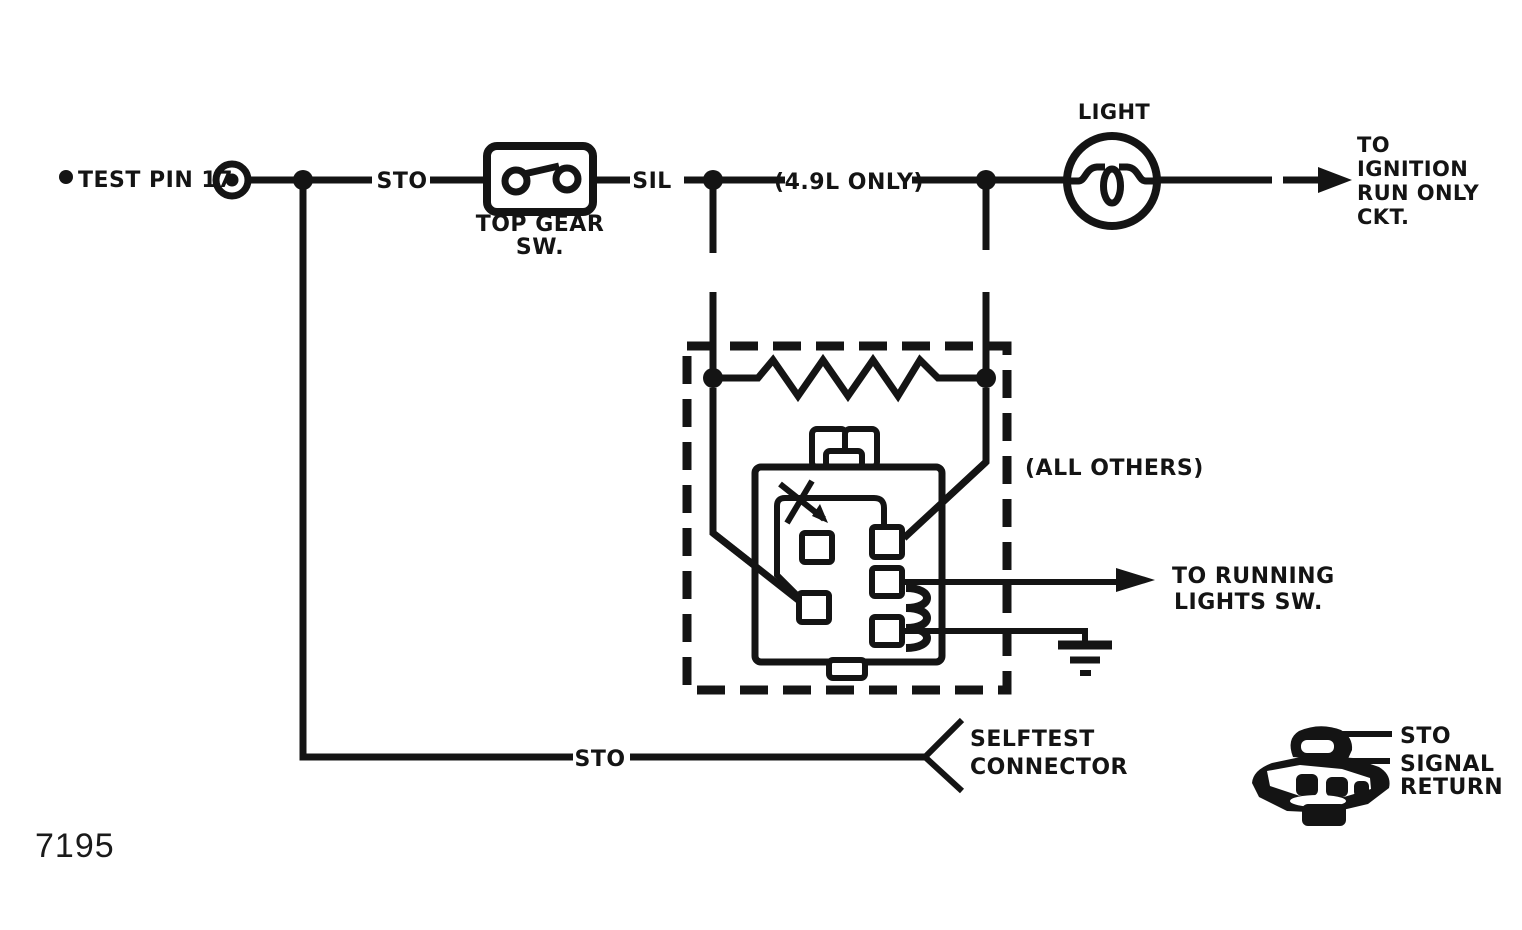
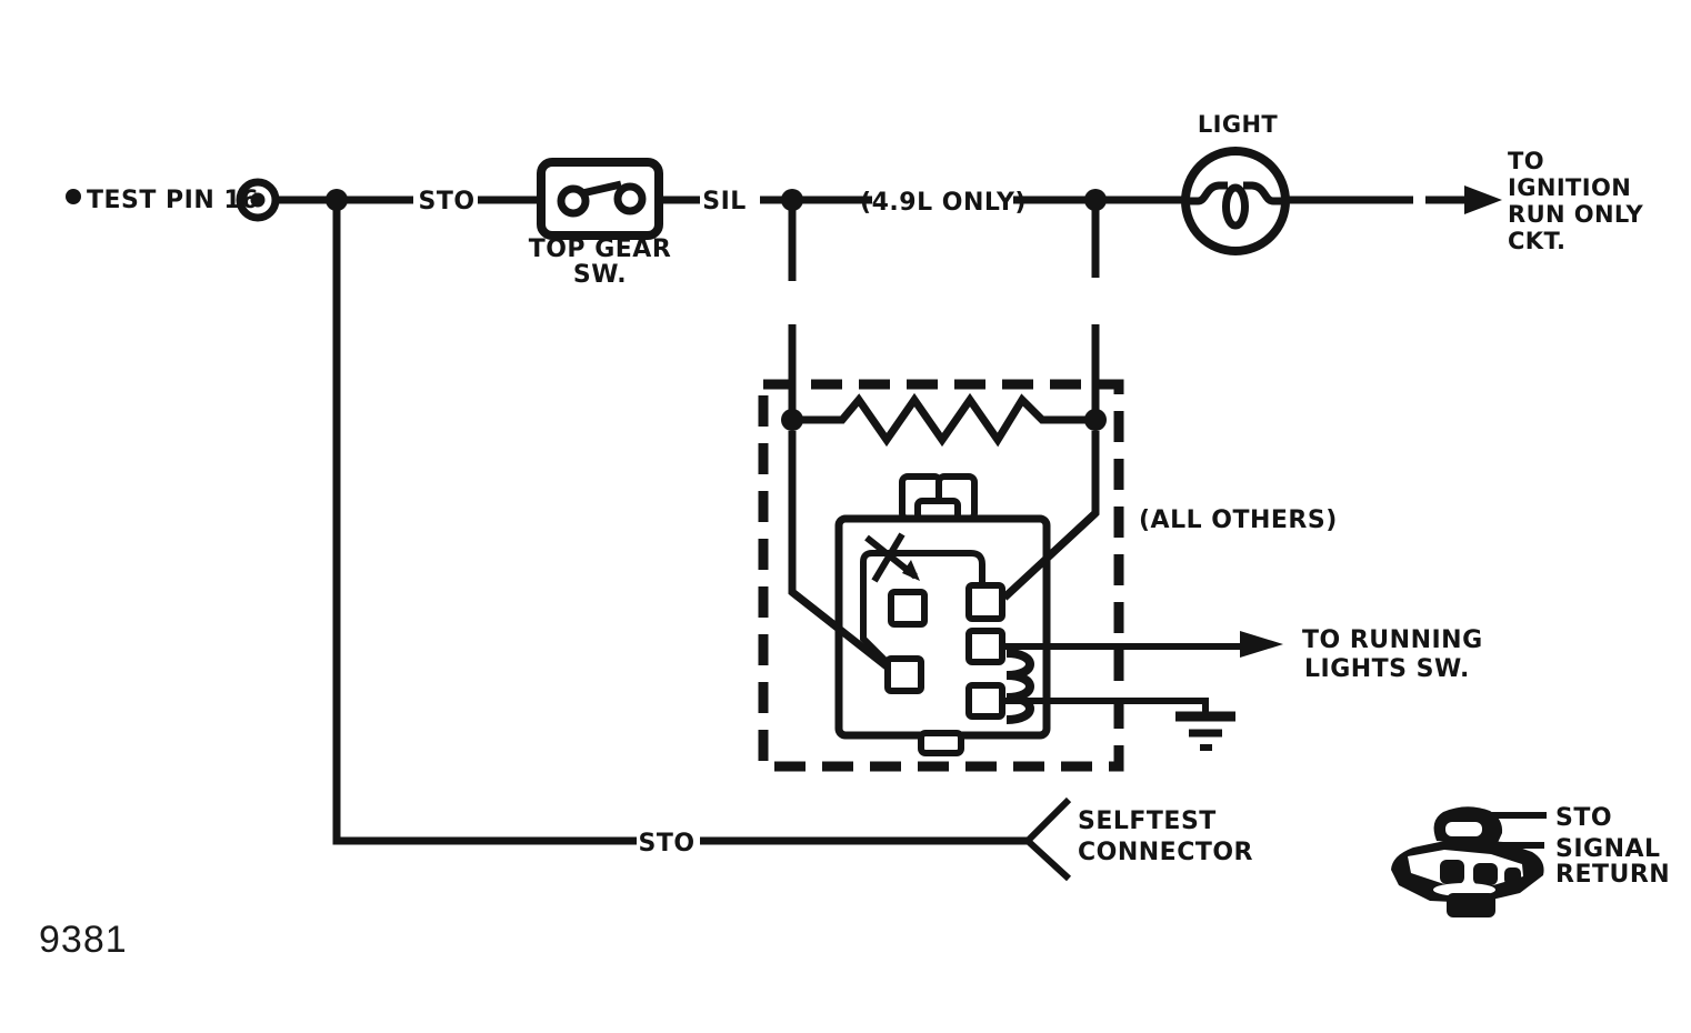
- TEST PIN 17
+ TEST PIN 16
  STO
  TOP GEAR
  SW.
  SIL
  (4.9L ONLY)
  LIGHT
  TO
  IGNITION
  RUN ONLY
  CKT.
  (ALL OTHERS)
  TO RUNNING
  LIGHTS SW.
  STO
  SELFTEST
  CONNECTOR
  STO
  SIGNAL
  RETURN
- 7195
+ 9381
